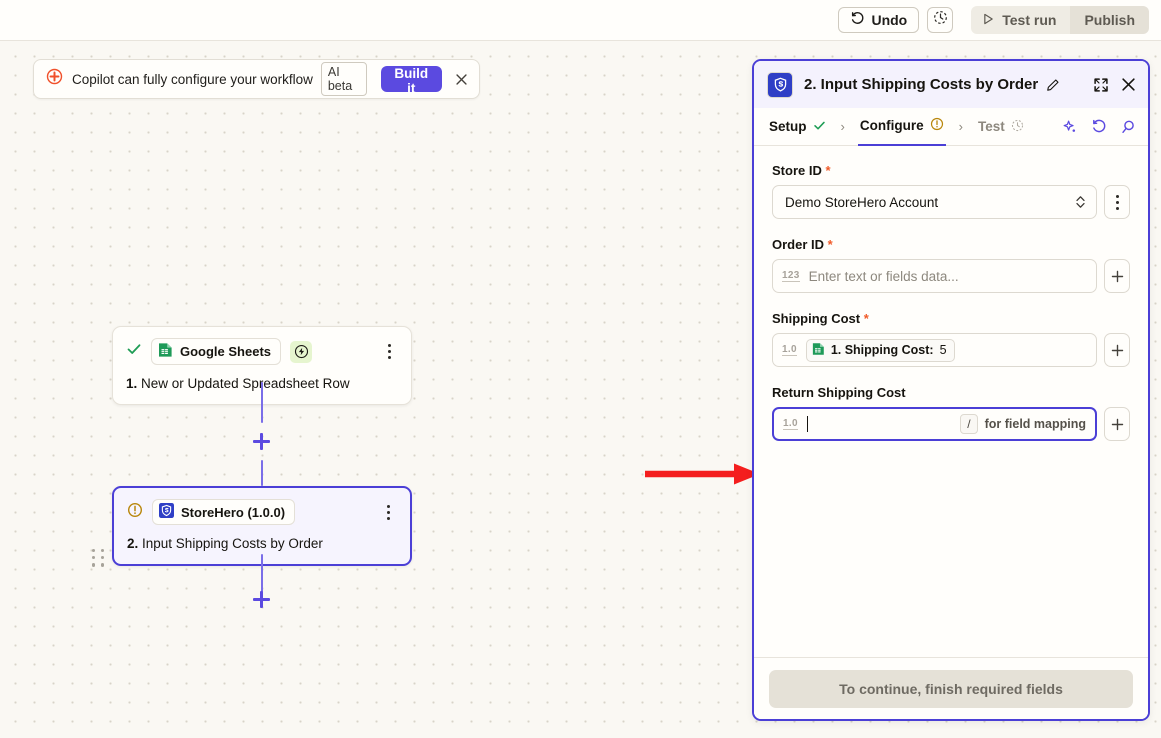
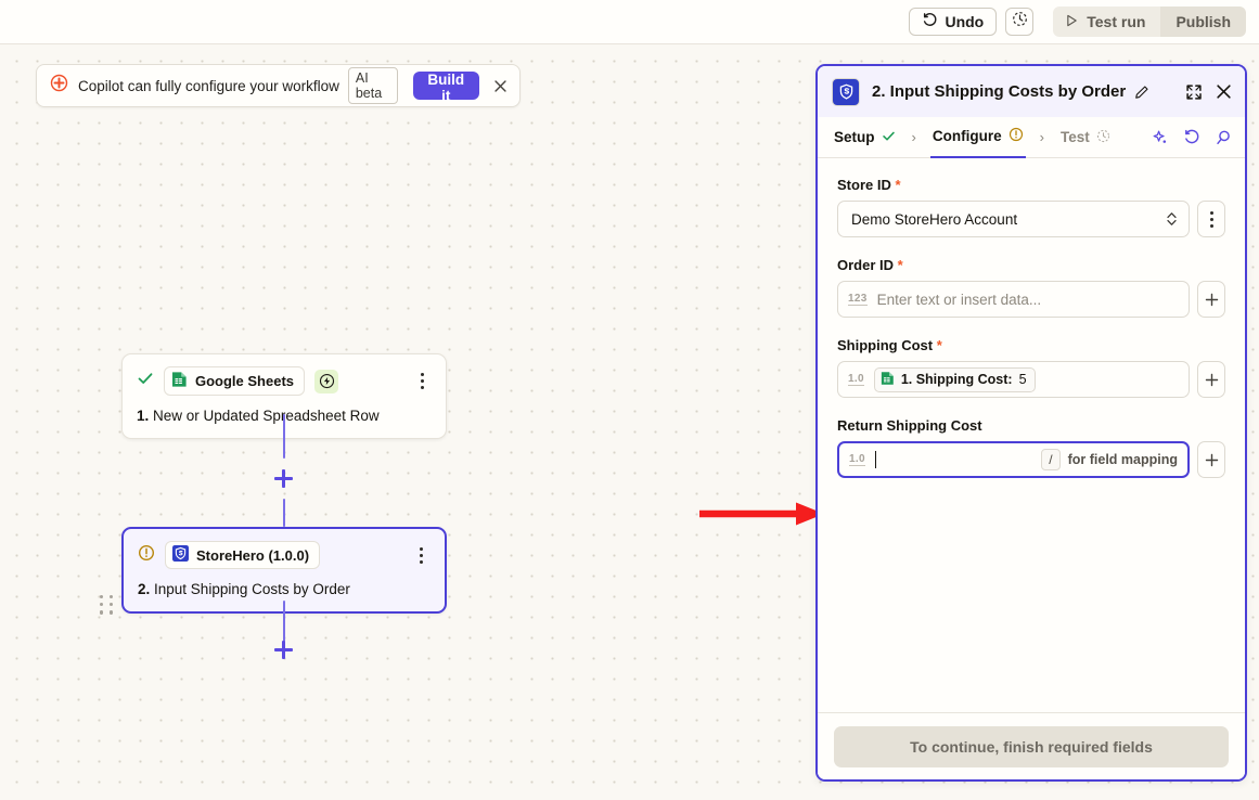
  Undo
  Test run
  Publish
  Copilot can fully configure your workflow
  AI beta
  Build it
  Google Sheets
  1. New or Updated Speadsheet Row
  StoreHero (1.0.0)
  2. Input Shipping Costs by Order
  2. Input Shipping Costs by Order
  Setup
  ›
  Configure
  ›
  Test
  Store ID *
  Demo StoreHero Account
  Order ID *
  123
- Enter text or fields data...
+ Enter text or insert data...
  Shipping Cost *
  1.0
  1. Shipping Cost:
  5
  Return Shipping Cost
  1.0
  /
  for field mapping
  To continue, finish required fields
